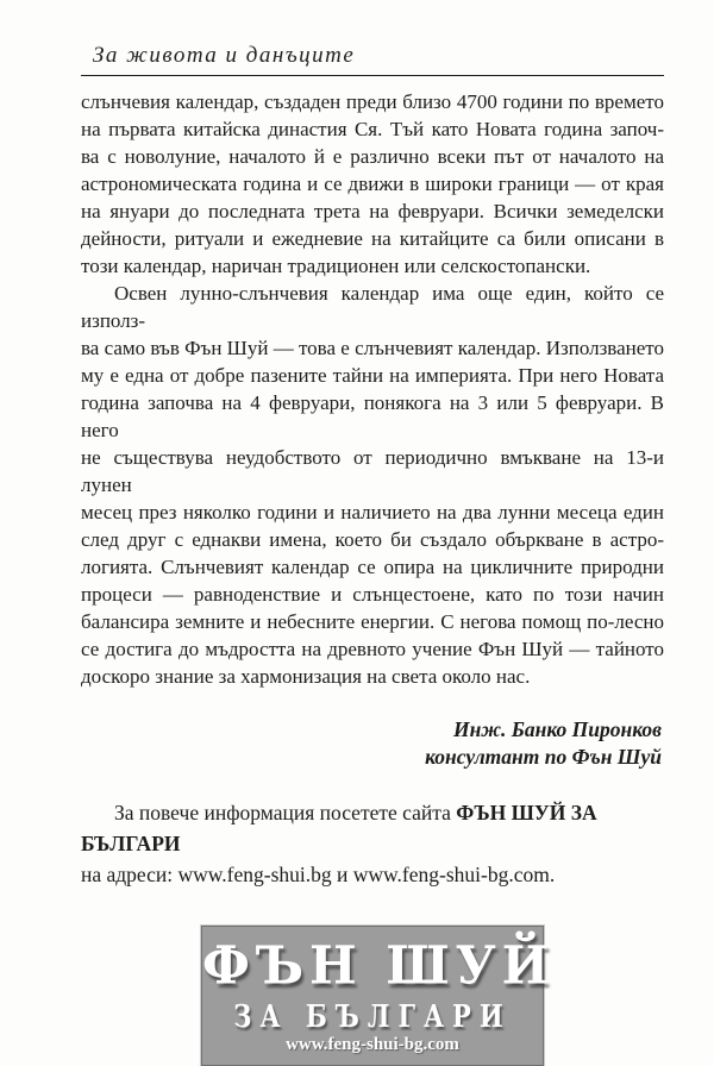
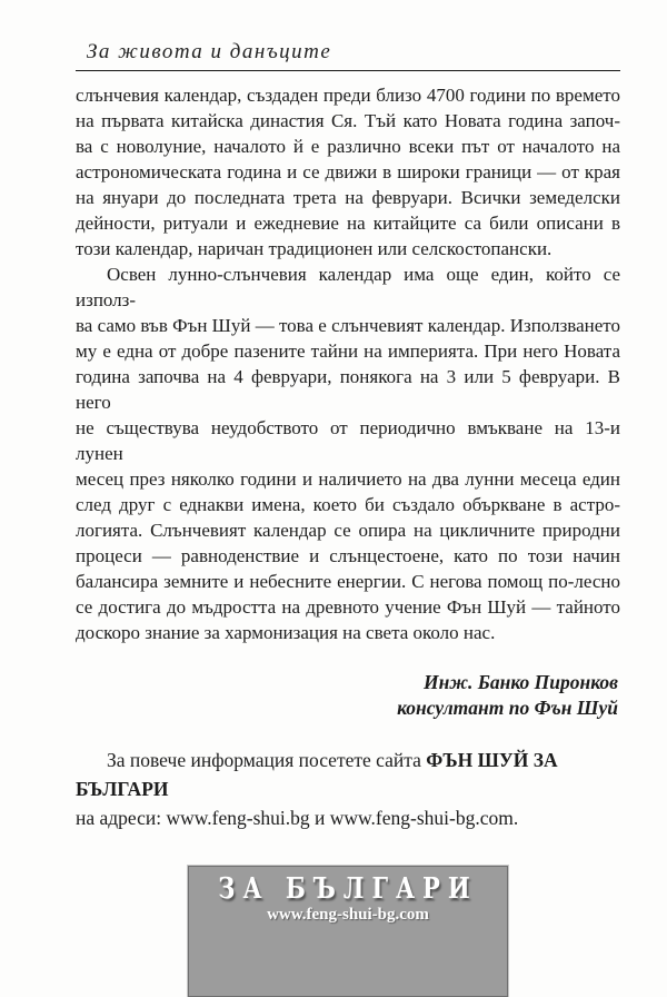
  За живота и данъците
  слънчевия календар, създаден преди близо 4700 години по времето
  на първата китайска династия Ся. Тъй като Новата година започ-
  ва с новолуние, началото й е различно всеки път от началото на
  астрономическата година и се движи в широки граници — от края
  на януари до последната трета на февруари. Всички земеделски
  дейности, ритуали и ежедневие на китайците са били описани в
  този календар, наричан традиционен или селскостопански.
  Освен лунно-слънчевия календар има още един, който се използ-
  ва само във Фън Шуй — това е слънчевият календар. Използването
  му е една от добре пазените тайни на империята. При него Новата
  година започва на 4 февруари, понякога на 3 или 5 февруари. В него
  не съществува неудобството от периодично вмъкване на 13-и лунен
  месец през няколко години и наличието на два лунни месеца един
  след друг с еднакви имена, което би създало объркване в астро-
  логията. Слънчевият календар се опира на цикличните природни
  процеси — равноденствие и слънцестоене, като по този начин
  балансира земните и небесните енергии. С негова помощ по-лесно
  се достига до мъдростта на древното учение Фън Шуй — тайното
  доскоро знание за хармонизация на света около нас.
  Инж. Банко Пиронков
  консултант по Фън Шуй
  За повече информация посетете сайта ФЪН ШУЙ ЗА БЪЛГАРИ
  на адреси: www.feng-shui.bg и www.feng-shui-bg.com.
- ФЪН ШУЙ
  ЗА БЪЛГАРИ
  www.feng-shui-bg.com
